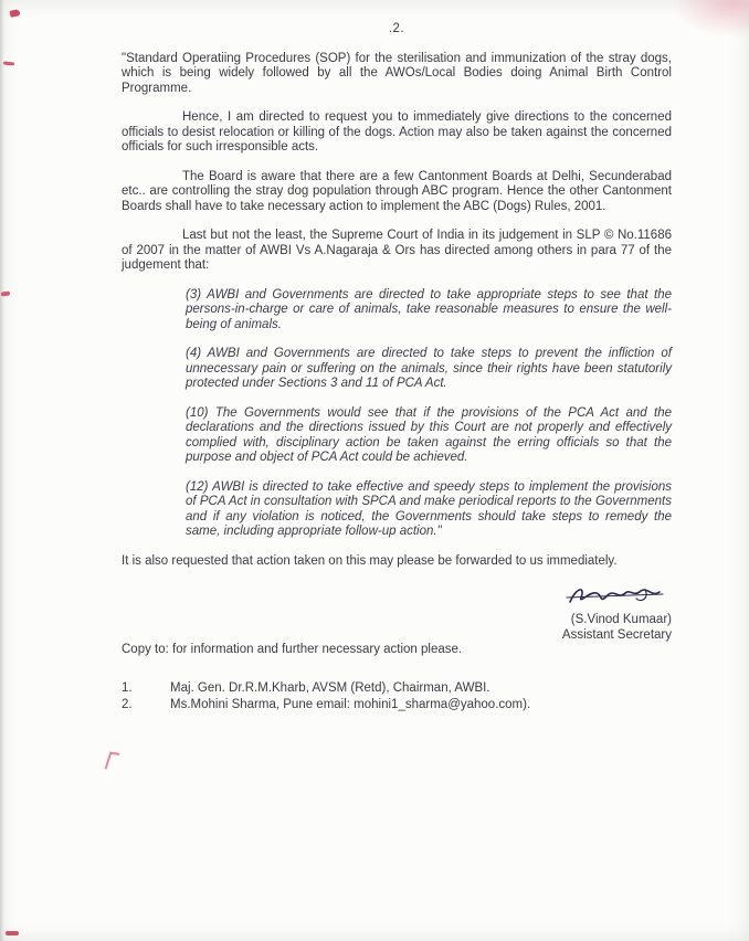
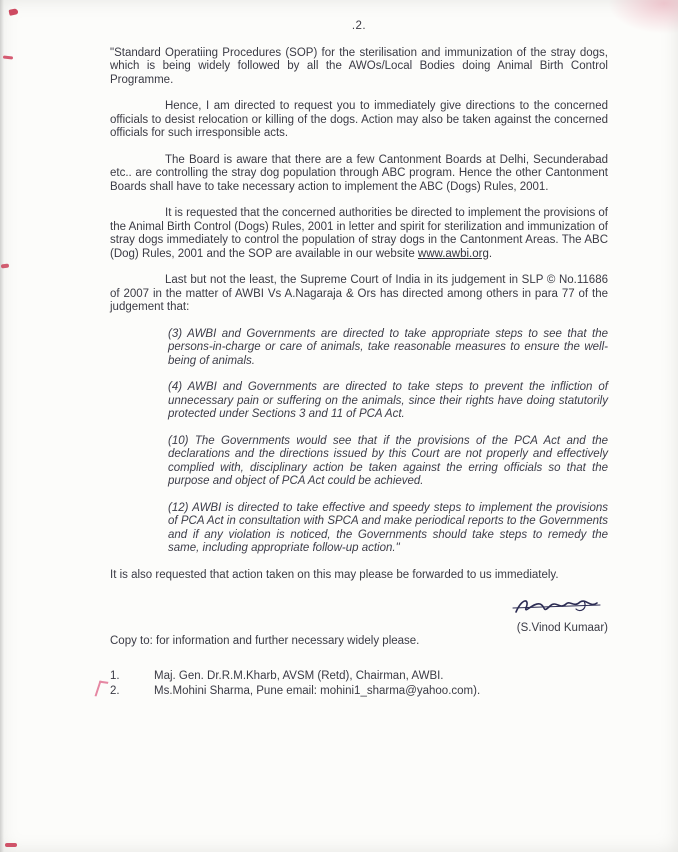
  .2.
  "Standard Operatiing Procedures (SOP) for the sterilisation and immunization of the stray dogs, which is being widely followed by all the AWOs/Local Bodies doing Animal Birth Control Programme.
  Hence, I am directed to request you to immediately give directions to the concerned officials to desist relocation or killing of the dogs. Action may also be taken against the concerned officials for such irresponsible acts.
  The Board is aware that there are a few Cantonment Boards at Delhi, Secunderabad etc.. are controlling the stray dog population through ABC program. Hence the other Cantonment Boards shall have to take necessary action to implement the ABC (Dogs) Rules, 2001.
+ It is requested that the concerned authorities be directed to implement the provisions of the Animal Birth Control (Dogs) Rules, 2001 in letter and spirit for sterilization and immunization of stray dogs immediately to control the population of stray dogs in the Cantonment Areas. The ABC (Dog) Rules, 2001 and the SOP are available in our website www.awbi.org.
  Last but not the least, the Supreme Court of India in its judgement in SLP © No.11686 of 2007 in the matter of AWBI Vs A.Nagaraja & Ors has directed among others in para 77 of the judgement that:
  (3) AWBI and Governments are directed to take appropriate steps to see that the persons-in-charge or care of animals, take reasonable measures to ensure the well-being of animals.
- (4) AWBI and Governments are directed to take steps to prevent the infliction of unnecessary pain or suffering on the animals, since their rights have been statutorily protected under Sections 3 and 11 of PCA Act.
+ (4) AWBI and Governments are directed to take steps to prevent the infliction of unnecessary pain or suffering on the animals, since their rights have doing statutorily protected under Sections 3 and 11 of PCA Act.
  (10) The Governments would see that if the provisions of the PCA Act and the declarations and the directions issued by this Court are not properly and effectively complied with, disciplinary action be taken against the erring officials so that the purpose and object of PCA Act could be achieved.
  (12) AWBI is directed to take effective and speedy steps to implement the provisions of PCA Act in consultation with SPCA and make periodical reports to the Governments and if any violation is noticed, the Governments should take steps to remedy the same, including appropriate follow-up action."
  It is also requested that action taken on this may please be forwarded to us immediately.
  (S.Vinod Kumaar)
- Assistant Secretary
- Copy to: for information and further necessary action please.
+ Copy to: for information and further necessary widely please.
  1.
  Maj. Gen. Dr.R.M.Kharb, AVSM (Retd), Chairman, AWBI.
  2.
  Ms.Mohini Sharma, Pune email: mohini1_sharma@yahoo.com).
